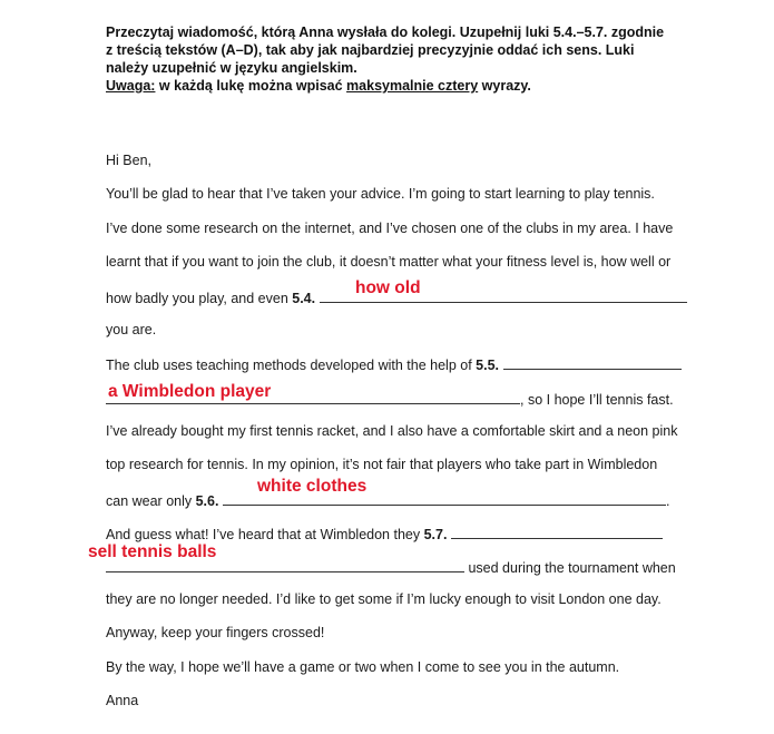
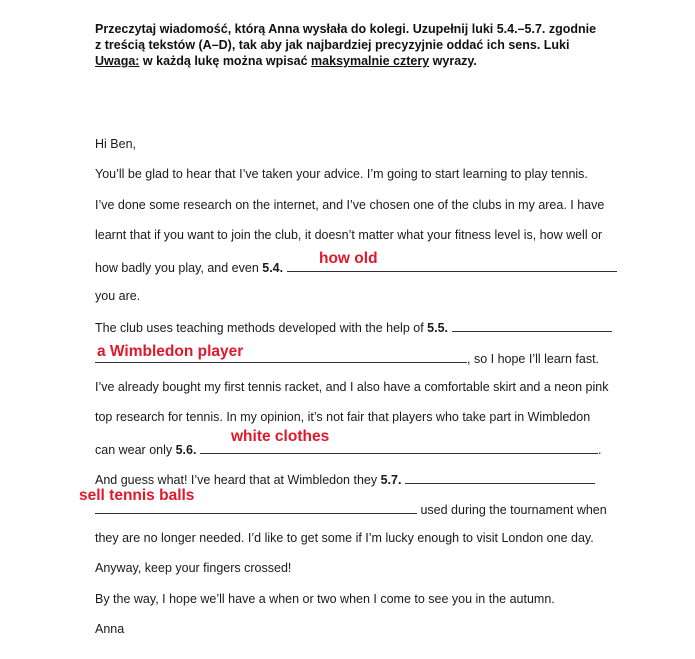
  Przeczytaj wiadomość, którą Anna wysłała do kolegi. Uzupełnij luki 5.4.–5.7. zgodnie
  z treścią tekstów (A–D), tak aby jak najbardziej precyzyjnie oddać ich sens. Luki
- należy uzupełnić w języku angielskim.
  Uwaga: w każdą lukę można wpisać maksymalnie cztery wyrazy.
  Hi Ben,
  You’ll be glad to hear that I’ve taken your advice. I’m going to start learning to play tennis.
  I’ve done some research on the internet, and I’ve chosen one of the clubs in my area. I have
  learnt that if you want to join the club, it doesn’t matter what your fitness level is, how well or
  how badly you play, and even 5.4.
  how old
  you are.
  The club uses teaching methods developed with the help of 5.5.
- , so I hope I’ll tennis fast.
+ , so I hope I’ll learn fast.
  a Wimbledon player
  I’ve already bought my first tennis racket, and I also have a comfortable skirt and a neon pink
  top research for tennis. In my opinion, it’s not fair that players who take part in Wimbledon
  can wear only 5.6. .
  white clothes
  And guess what! I’ve heard that at Wimbledon they 5.7.
  used during the tournament when
  sell tennis balls
  they are no longer needed. I’d like to get some if I’m lucky enough to visit London one day.
  Anyway, keep your fingers crossed!
- By the way, I hope we’ll have a game or two when I come to see you in the autumn.
+ By the way, I hope we’ll have a when or two when I come to see you in the autumn.
  Anna
